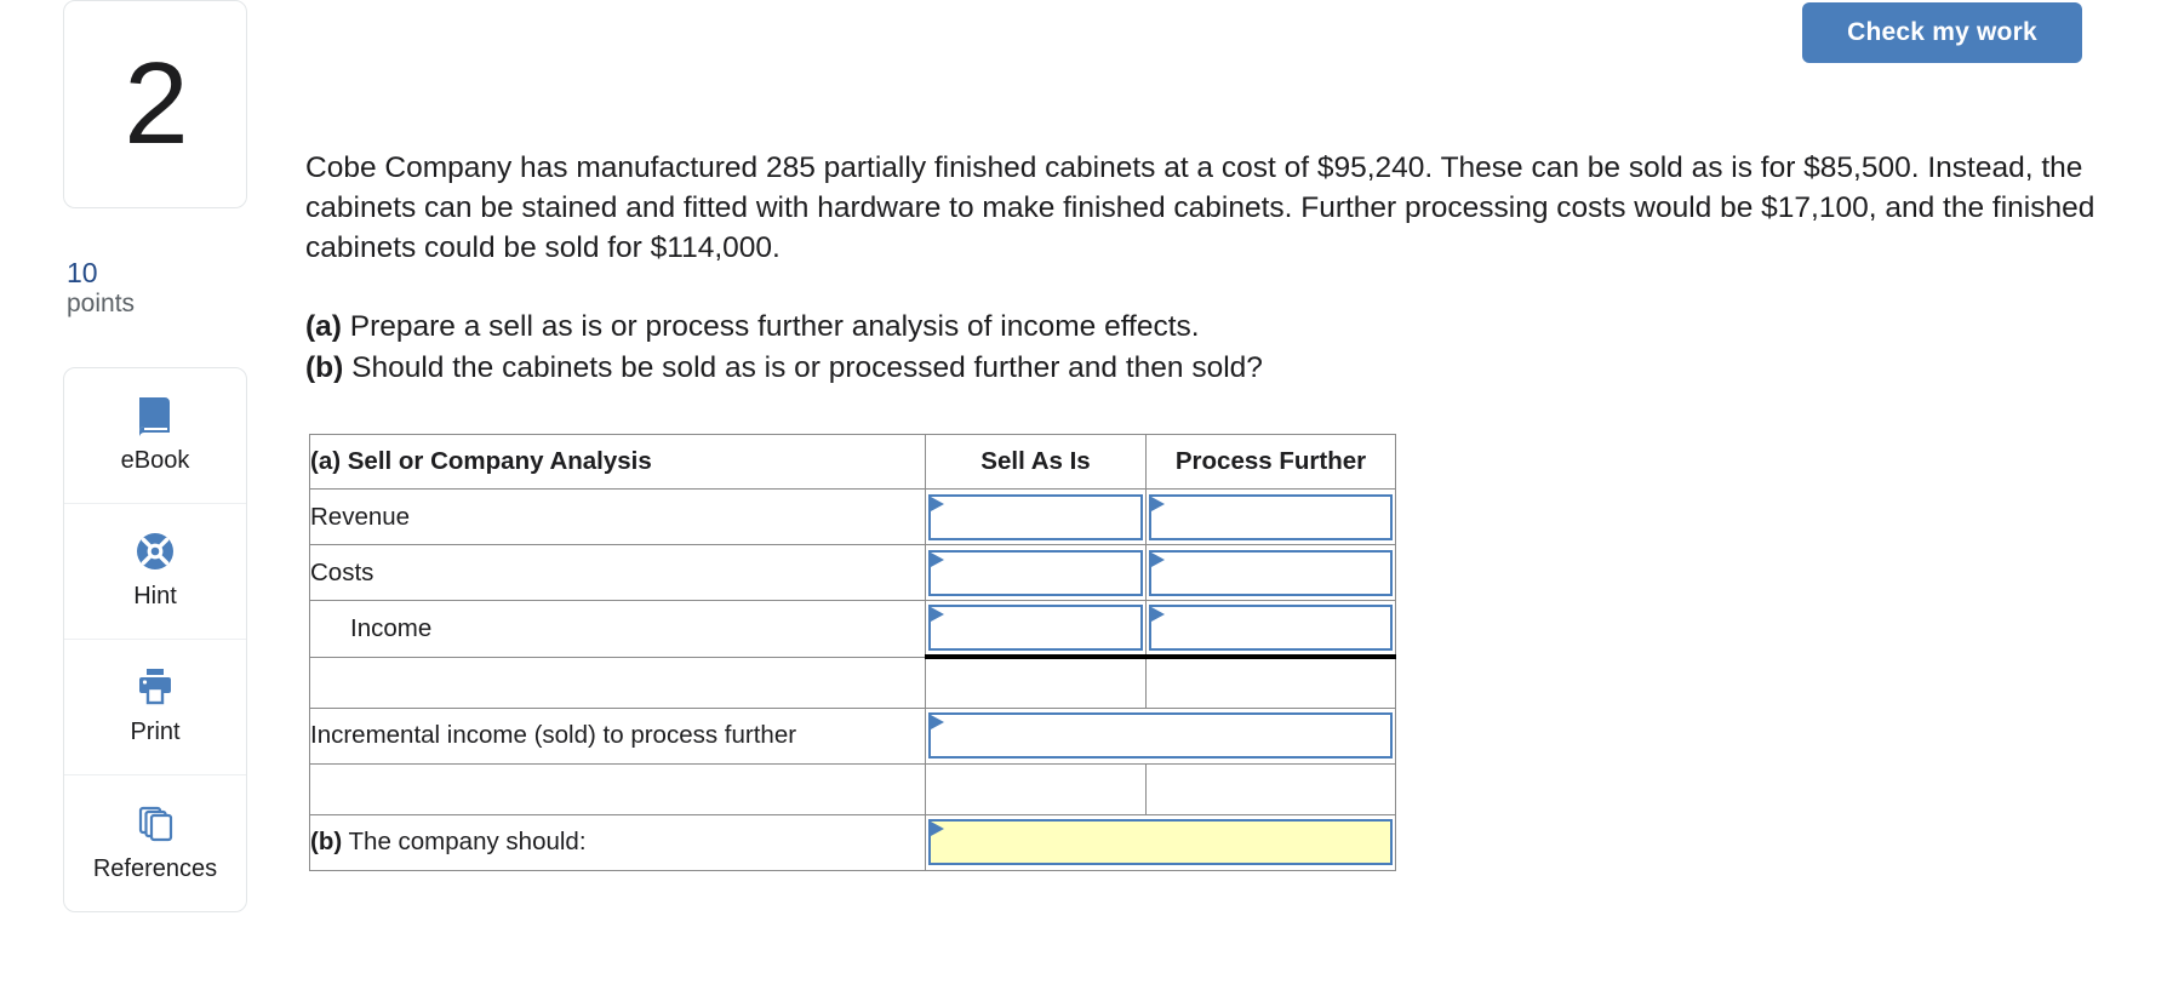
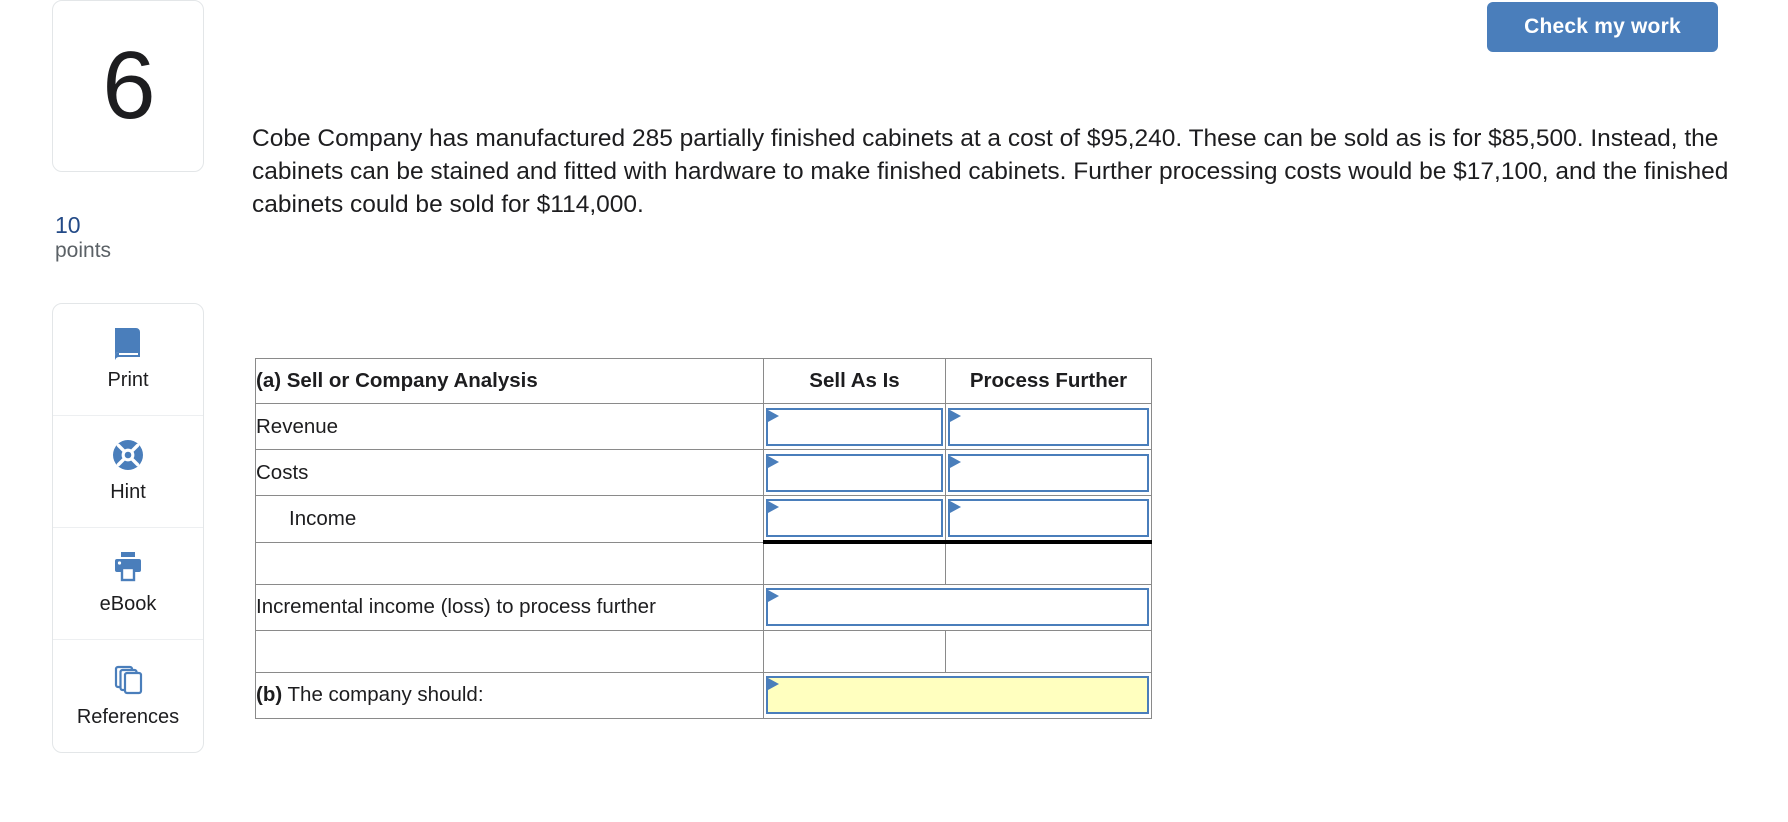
  Check my work
- 2
+ 6
  10
  points
- eBook
+ Print
  Hint
- Print
+ eBook
  References
  Cobe Company has manufactured 285 partially finished cabinets at a cost of $95,240. These can be sold as is for $85,500. Instead, the cabinets can be stained and fitted with hardware to make finished cabinets. Further processing costs would be $17,100, and the finished cabinets could be sold for $114,000.
- (a) Prepare a sell as is or process further analysis of income effects.
- (b) Should the cabinets be sold as is or processed further and then sold?
  (a) Sell or Company Analysis	Sell As Is	Process Further
  Revenue
  Costs
  Income
- Incremental income (sold) to process further
+ Incremental income (loss) to process further
  (b) The company should:
